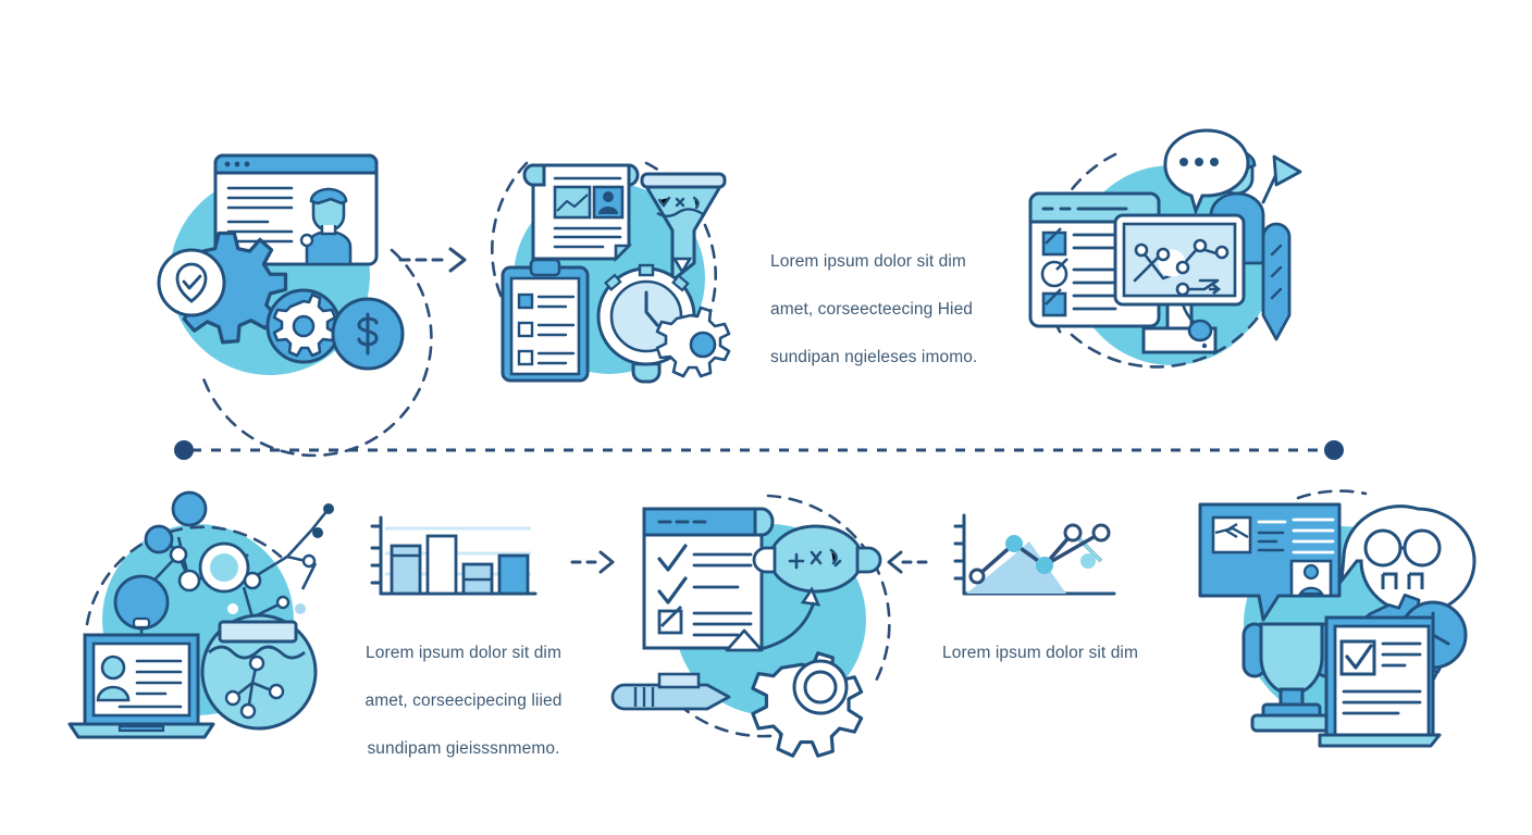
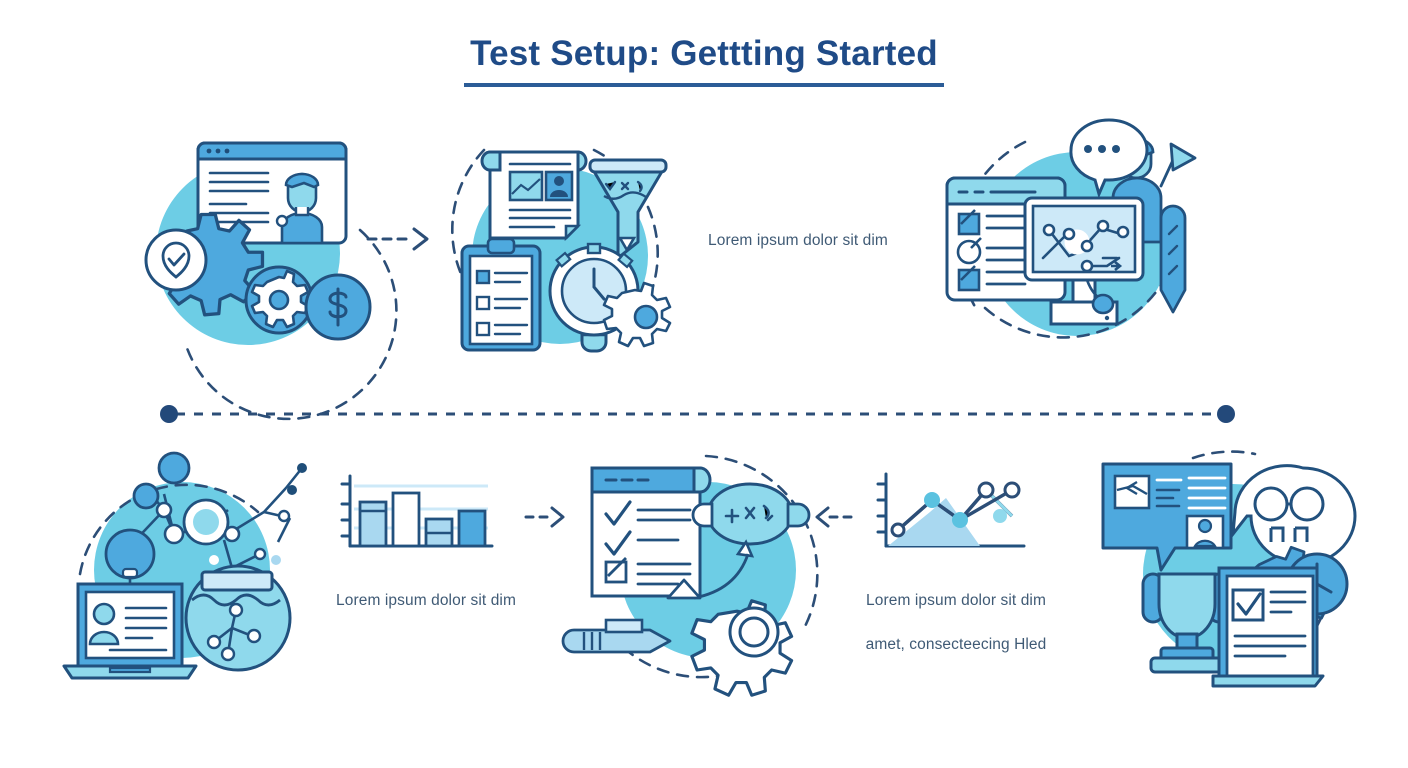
+ Test Setup: Gettting Started
  Lorem ipsum dolor sit dim
- amet, corseecteecing Hied
- sundipan ngieleses imomo.
  Lorem ipsum dolor sit dim
- amet, corseecipecing liied
- sundipam gieisssnmemo.
  Lorem ipsum dolor sit dim
+ amet, consecteecing Hled
